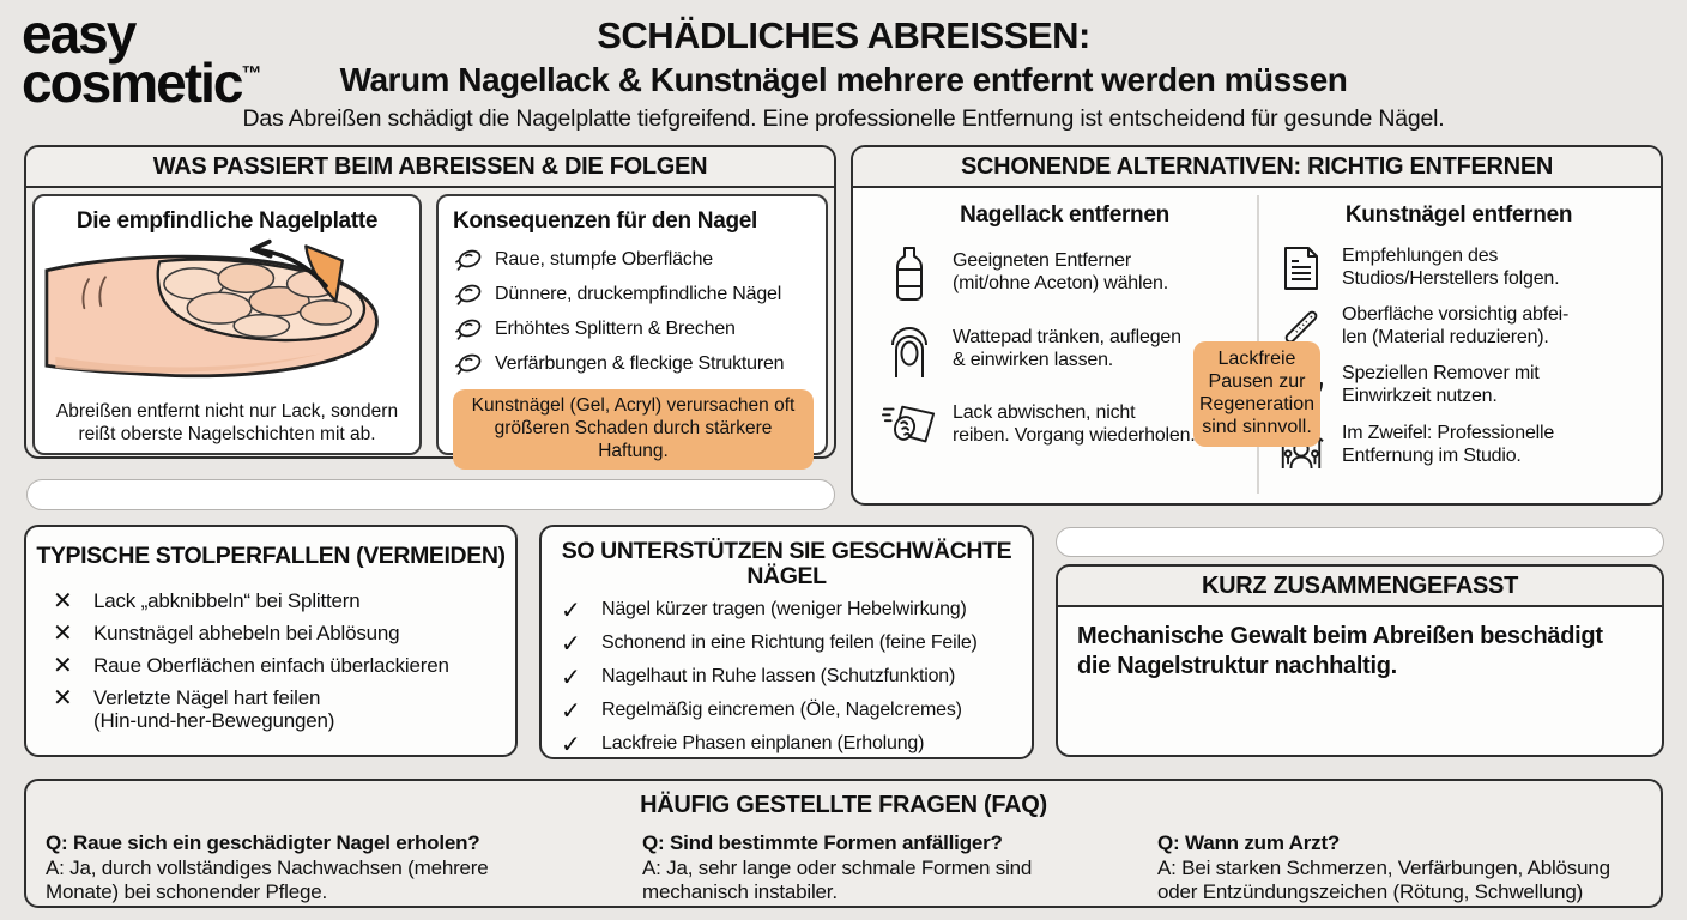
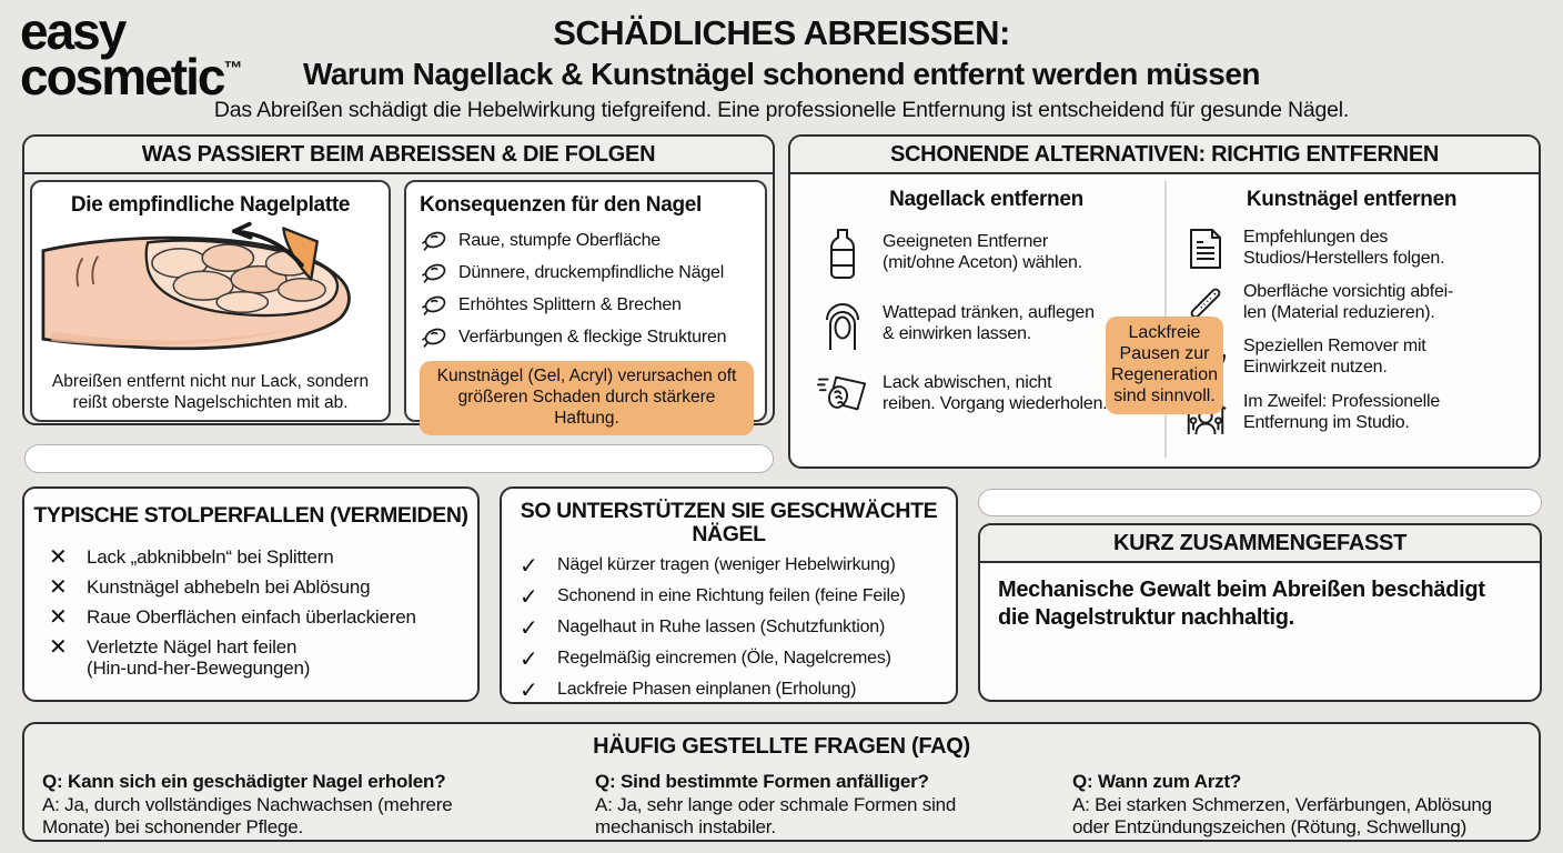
  easy
  cosmetic™
  SCHÄDLICHES ABREISSEN:
- Warum Nagellack & Kunstnägel mehrere entfernt werden müssen
+ Warum Nagellack & Kunstnägel schonend entfernt werden müssen
- Das Abreißen schädigt die Nagelplatte tiefgreifend. Eine professionelle Entfernung ist entscheidend für gesunde Nägel.
+ Das Abreißen schädigt die Hebelwirkung tiefgreifend. Eine professionelle Entfernung ist entscheidend für gesunde Nägel.
  WAS PASSIERT BEIM ABREISSEN & DIE FOLGEN
  Die empfindliche Nagelplatte
  Abreißen entfernt nicht nur Lack, sondern
  reißt oberste Nagelschichten mit ab.
  Konsequenzen für den Nagel
  Raue, stumpfe Oberfläche
  Dünnere, druckempfindliche Nägel
  Erhöhtes Splittern & Brechen
  Verfärbungen & fleckige Strukturen
  Kunstnägel (Gel, Acryl) verursachen oft
  größeren Schaden durch stärkere Haftung.
  SCHONENDE ALTERNATIVEN: RICHTIG ENTFERNEN
  Nagellack entfernen
  Geeigneten Entferner
  (mit/ohne Aceton) wählen.
  Wattepad tränken, auflegen
  & einwirken lassen.
  Lack abwischen, nicht
  reiben. Vorgang wiederholen
  Lackfreie
  Pausen zur
  Regeneration
  sind sinnvoll.
  Kunstnägel entfernen
  Empfehlungen des
  Studios/Herstellers folgen.
  Oberfläche vorsichtig abfei-
  len (Material reduzieren).
  Speziellen Remover mit
  Einwirkzeit nutzen.
  Im Zweifel: Professionelle
  Entfernung im Studio.
  TYPISCHE STOLPERFALLEN (VERMEIDEN)
  ✕
  Lack „abknibbeln“ bei Splittern
  ✕
  Kunstnägel abhebeln bei Ablösung
  ✕
  Raue Oberflächen einfach überlackieren
  ✕
  Verletzte Nägel hart feilen
  (Hin-und-her-Bewegungen)
  SO UNTERSTÜTZEN SIE GESCHWÄCHTE
  NÄGEL
  ✓
  Nägel kürzer tragen (weniger Hebelwirkung)
  ✓
  Schonend in eine Richtung feilen (feine Feile)
  ✓
  Nagelhaut in Ruhe lassen (Schutzfunktion)
  ✓
  Regelmäßig eincremen (Öle, Nagelcremes)
  ✓
  Lackfreie Phasen einplanen (Erholung)
  KURZ ZUSAMMENGEFASST
  Mechanische Gewalt beim Abreißen beschädigt
  die Nagelstruktur nachhaltig.
  HÄUFIG GESTELLTE FRAGEN (FAQ)
- Q: Raue sich ein geschädigter Nagel erholen?
+ Q: Kann sich ein geschädigter Nagel erholen?
  A: Ja, durch vollständiges Nachwachsen (mehrere
  Monate) bei schonender Pflege.
  Q: Sind bestimmte Formen anfälliger?
  A: Ja, sehr lange oder schmale Formen sind
  mechanisch instabiler.
  Q: Wann zum Arzt?
  A: Bei starken Schmerzen, Verfärbungen, Ablösung
  oder Entzündungszeichen (Rötung, Schwellung)
